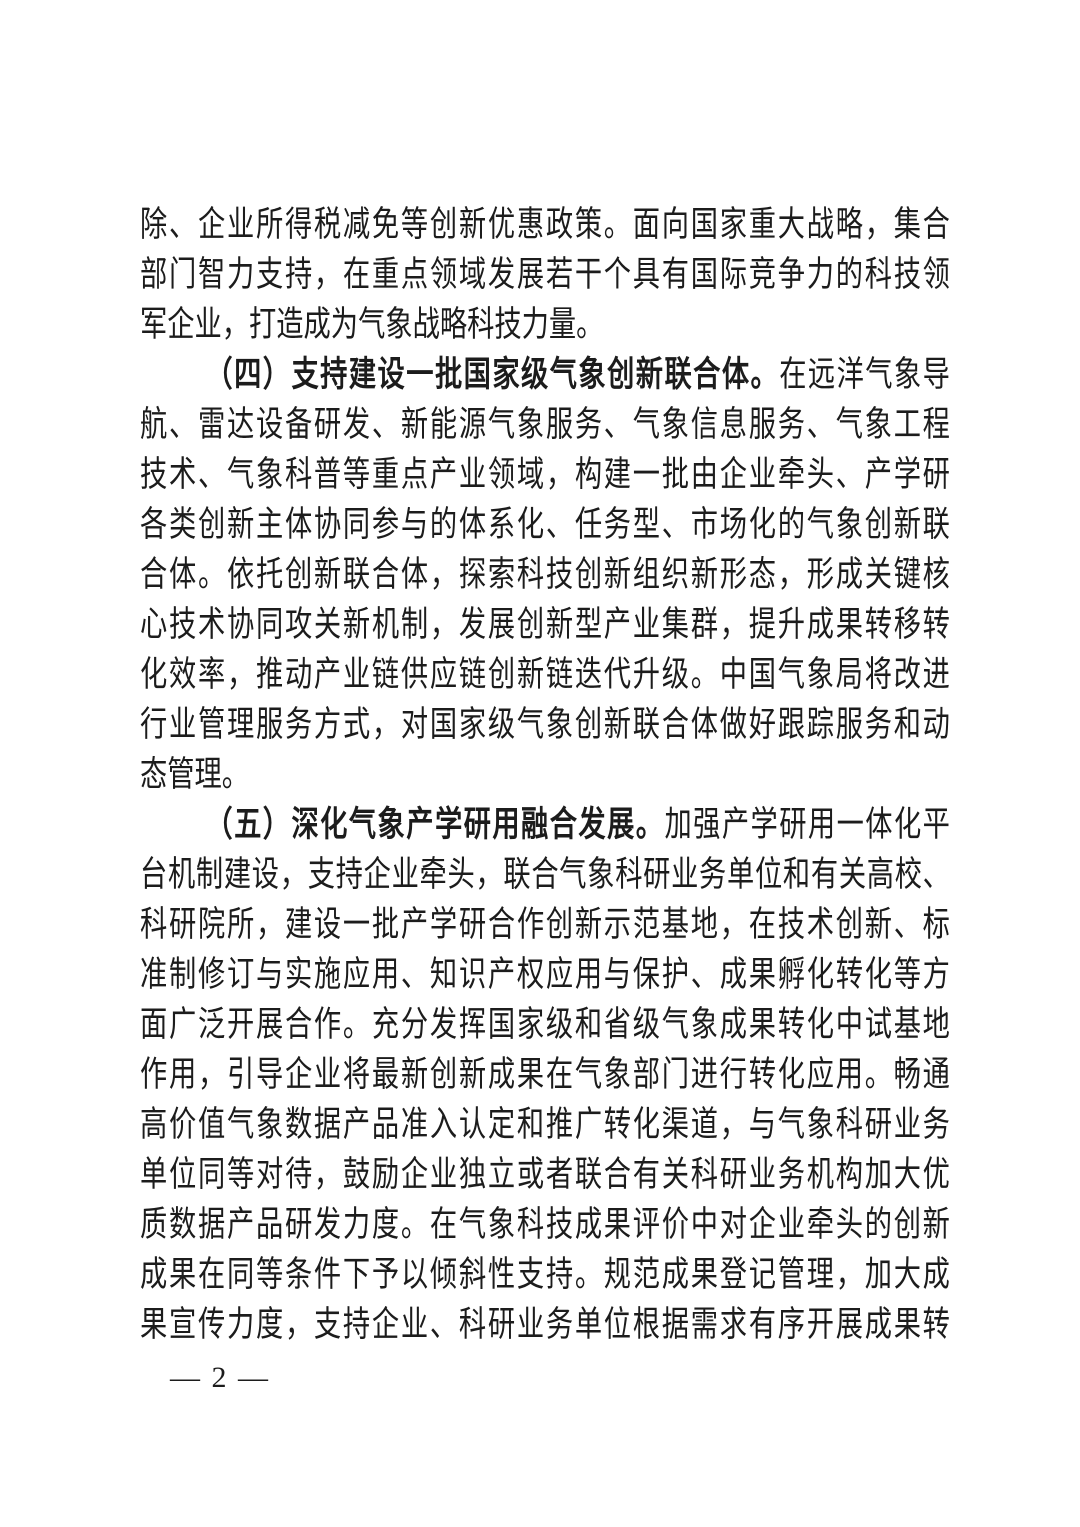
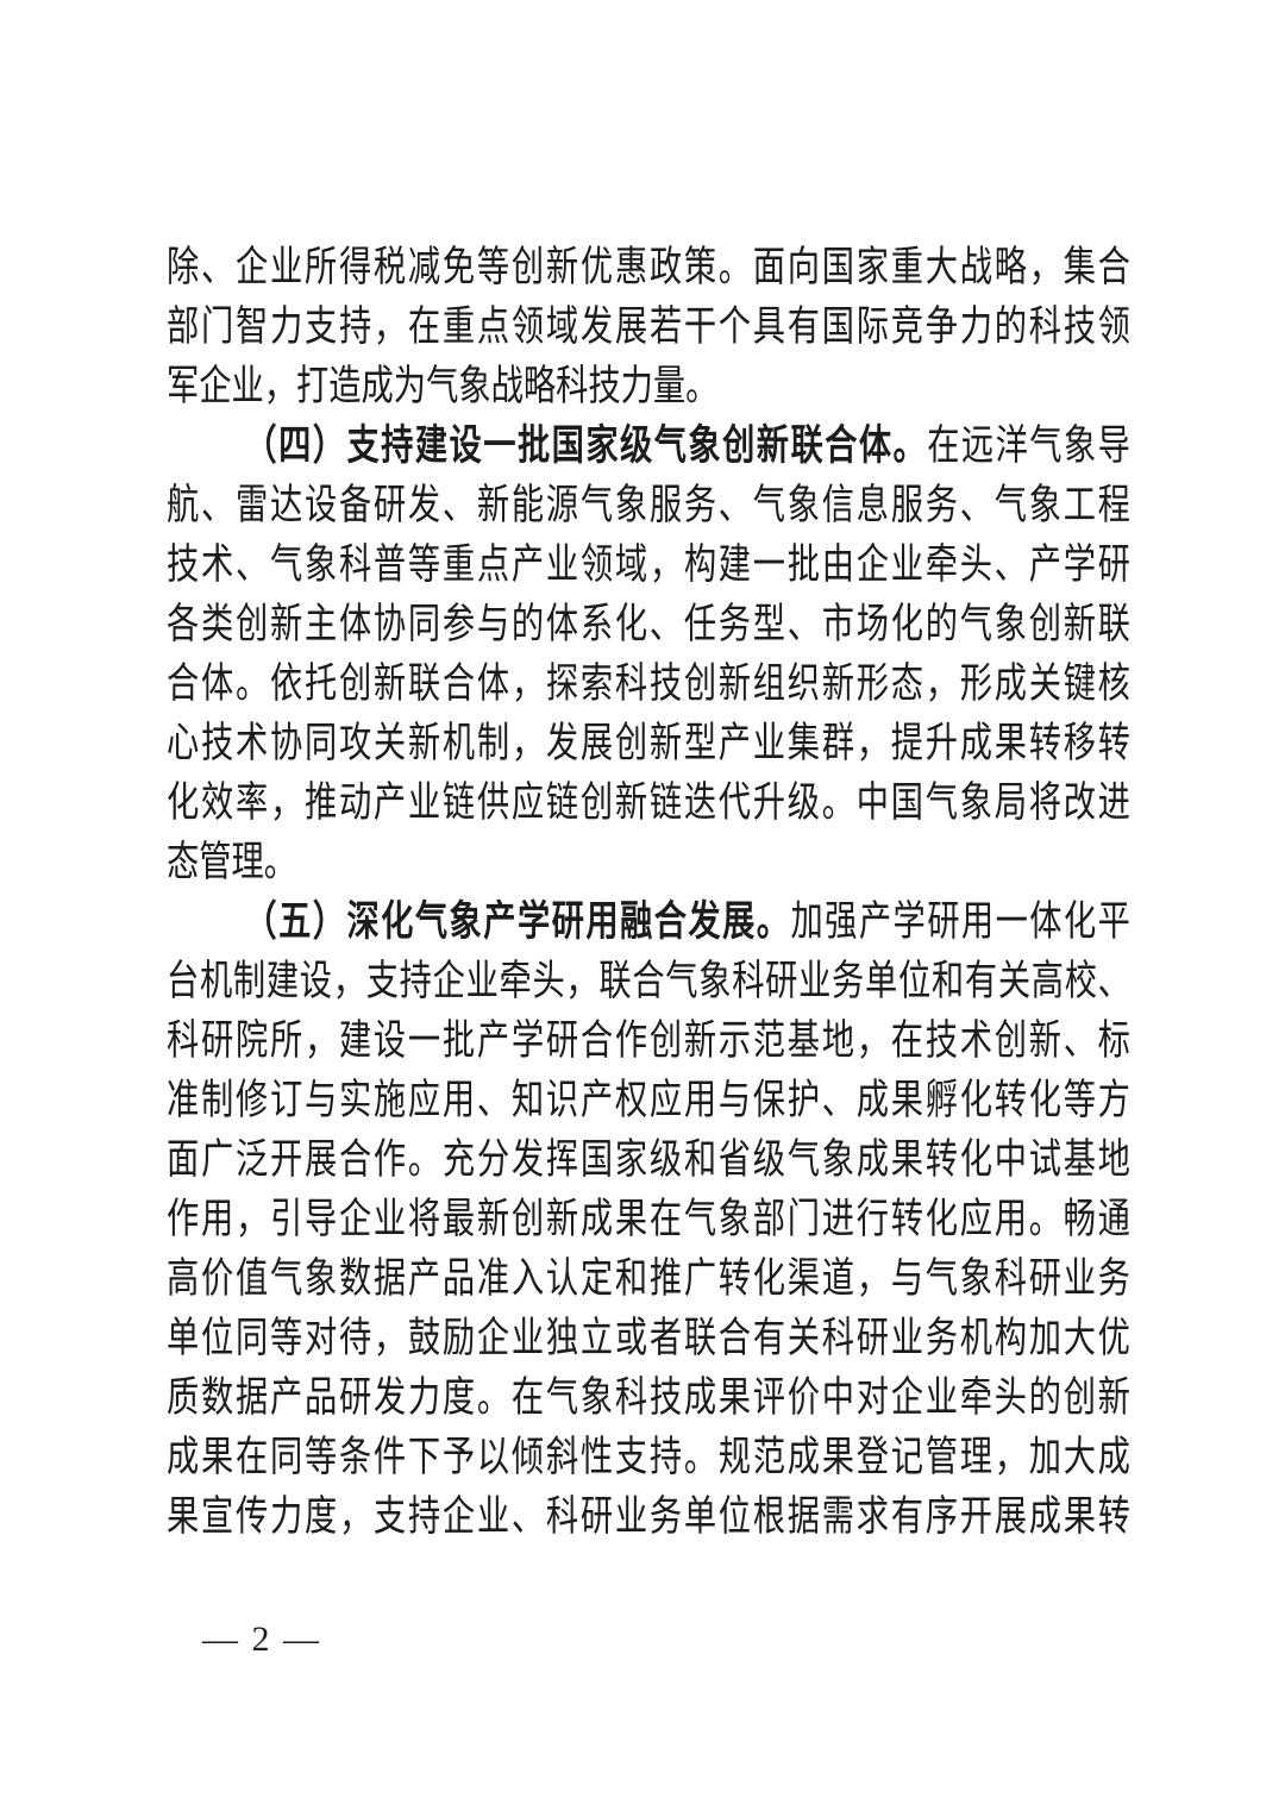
  除、企业所得税减免等创新优惠政策。面向国家重大战略，集合
  部门智力支持，在重点领域发展若干个具有国际竞争力的科技领
  军企业，打造成为气象战略科技力量。
  （四）支持建设一批国家级气象创新联合体。在远洋气象导
  航、雷达设备研发、新能源气象服务、气象信息服务、气象工程
  技术、气象科普等重点产业领域，构建一批由企业牵头、产学研
  各类创新主体协同参与的体系化、任务型、市场化的气象创新联
  合体。依托创新联合体，探索科技创新组织新形态，形成关键核
  心技术协同攻关新机制，发展创新型产业集群，提升成果转移转
  化效率，推动产业链供应链创新链迭代升级。中国气象局将改进
- 行业管理服务方式，对国家级气象创新联合体做好跟踪服务和动
  态管理。
  （五）深化气象产学研用融合发展。加强产学研用一体化平
  台机制建设，支持企业牵头，联合气象科研业务单位和有关高校、
  科研院所，建设一批产学研合作创新示范基地，在技术创新、标
  准制修订与实施应用、知识产权应用与保护、成果孵化转化等方
  面广泛开展合作。充分发挥国家级和省级气象成果转化中试基地
  作用，引导企业将最新创新成果在气象部门进行转化应用。畅通
  高价值气象数据产品准入认定和推广转化渠道，与气象科研业务
  单位同等对待，鼓励企业独立或者联合有关科研业务机构加大优
  质数据产品研发力度。在气象科技成果评价中对企业牵头的创新
  成果在同等条件下予以倾斜性支持。规范成果登记管理，加大成
  果宣传力度，支持企业、科研业务单位根据需求有序开展成果转
  — 2 —
